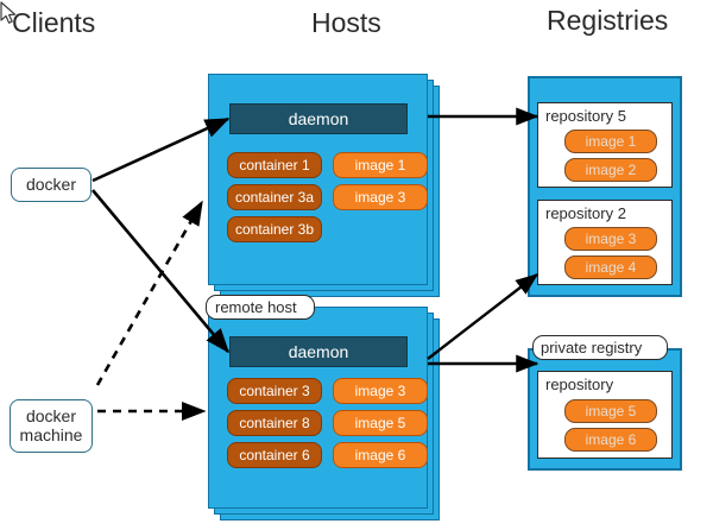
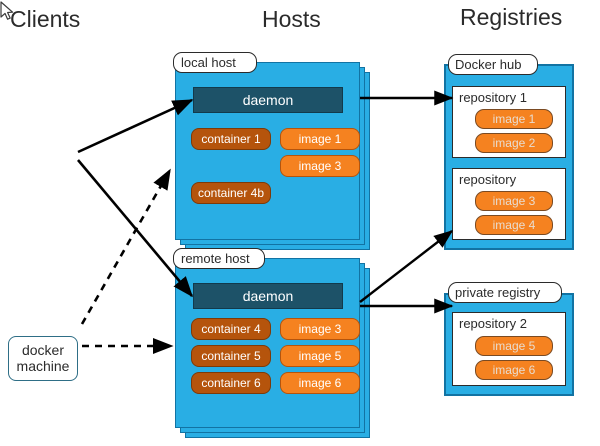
  Clients
  Hosts
  Registries
- docker
  docker machine
+ local host
  daemon
  container 1
- container 3a
- container 3b
+ container 4b
  image 1
  image 3
  remote host
  daemon
- container 3
+ container 4
- container 8
+ container 5
  container 6
  image 3
  image 5
  image 6
+ Docker hub
- repository 5
+ repository 1
  image 1
  image 2
- repository 2
+ repository
  image 3
  image 4
  private registry
- repository
+ repository 2
  image 5
  image 6
